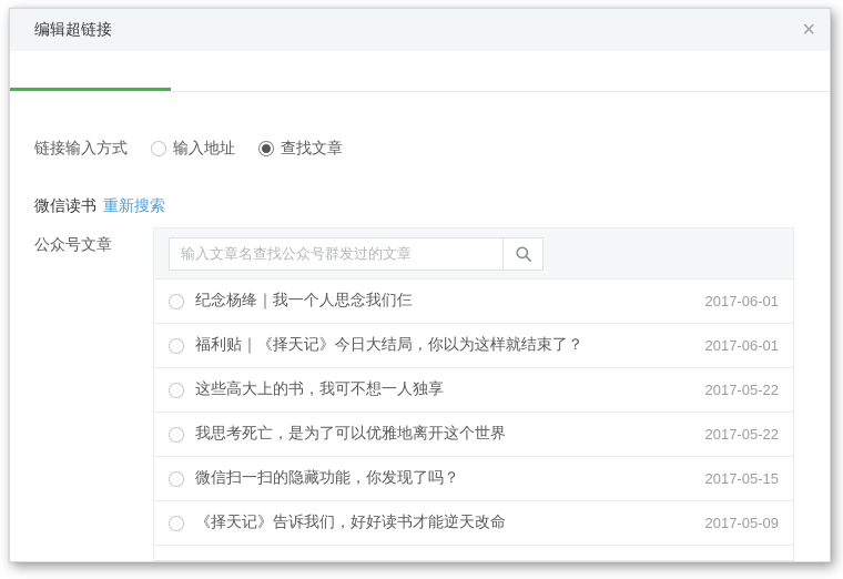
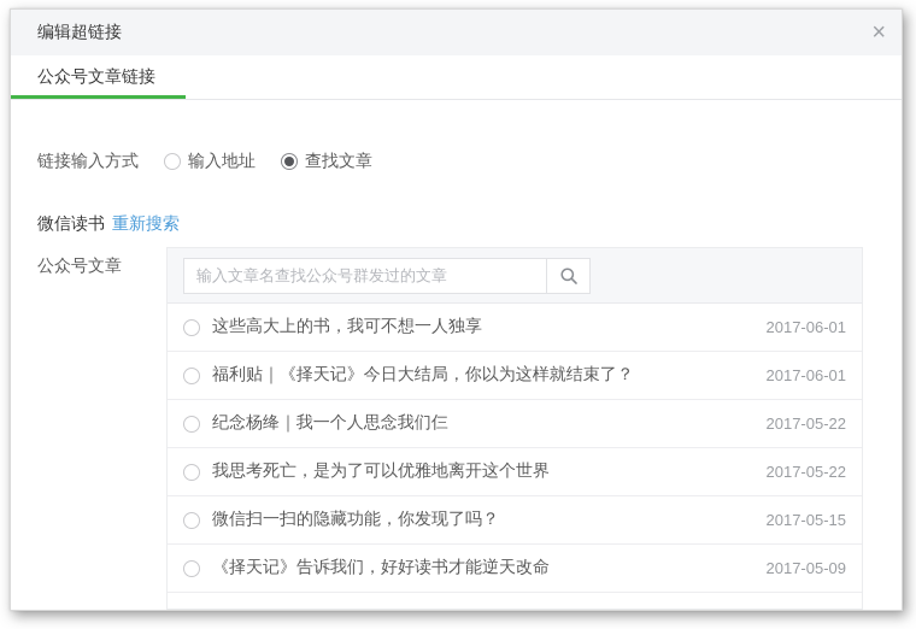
  编辑超链接
  ×
+ 公众号文章链接
  链接输入方式
  输入地址
  查找文章
  微信读书
  重新搜索
  公众号文章
  输入文章名查找公众号群发过的文章
- 纪念杨绛｜我一个人思念我们仨
+ 这些高大上的书，我可不想一人独享
  2017-06-01
  福利贴｜《择天记》今日大结局，你以为这样就结束了？
  2017-06-01
- 这些高大上的书，我可不想一人独享
+ 纪念杨绛｜我一个人思念我们仨
  2017-05-22
  我思考死亡，是为了可以优雅地离开这个世界
  2017-05-22
  微信扫一扫的隐藏功能，你发现了吗？
  2017-05-15
  《择天记》告诉我们，好好读书才能逆天改命
  2017-05-09
